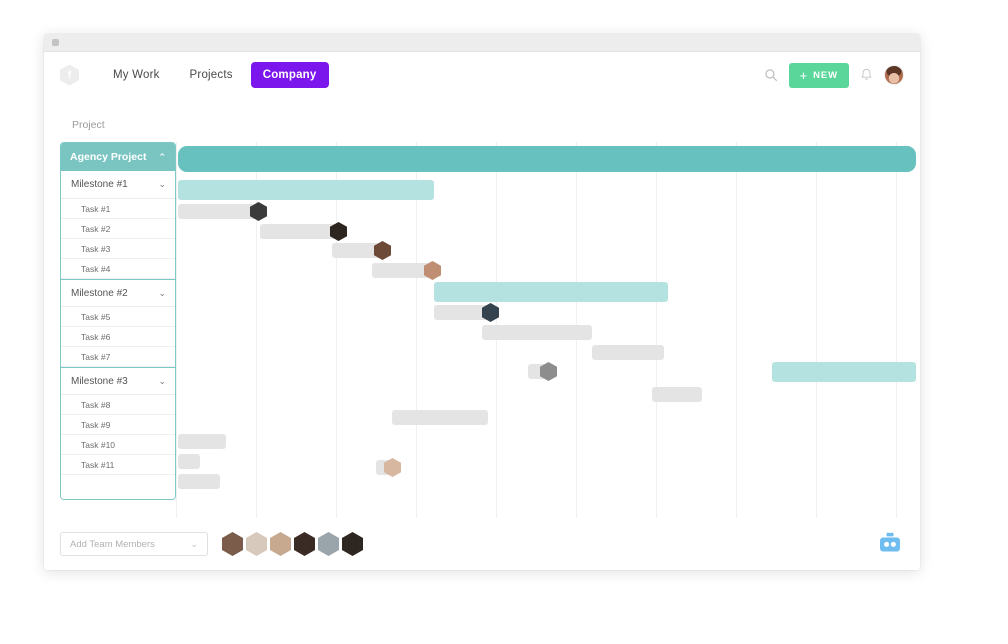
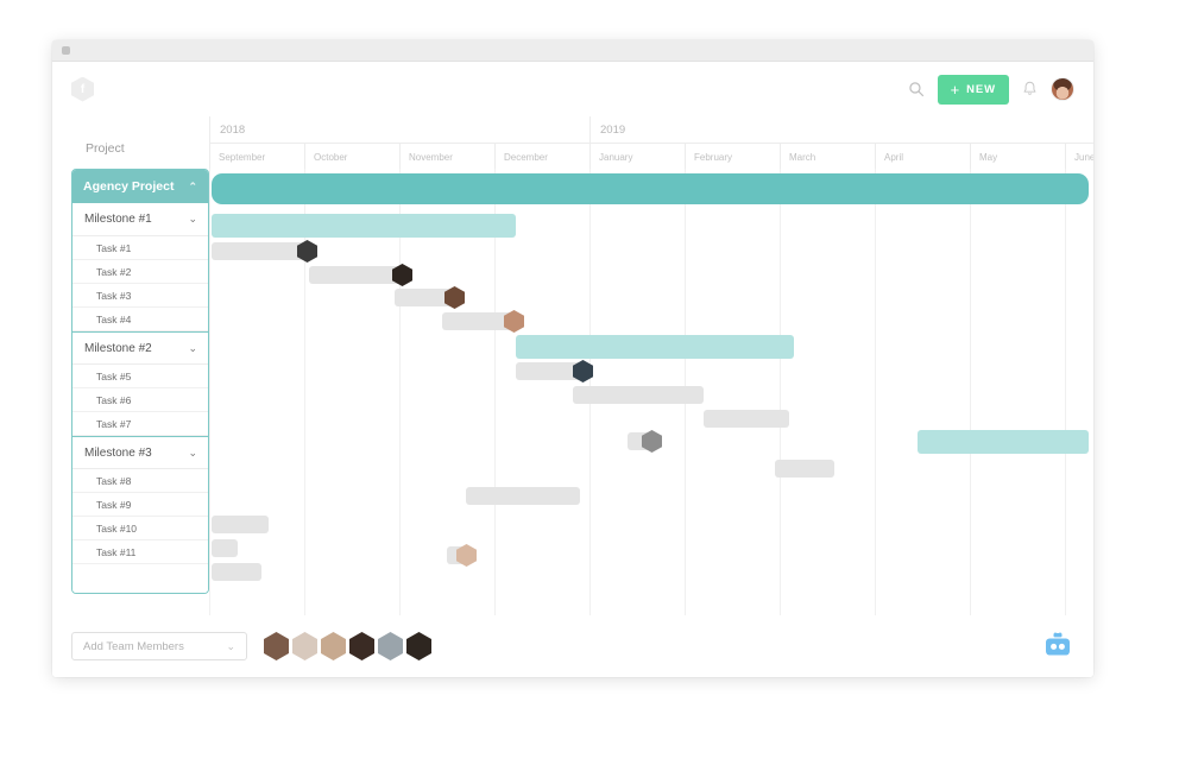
- My Work
- Projects
- Company
  +
  NEW
  Project
+ 2018
+ 2019
+ September
+ October
+ November
+ December
+ January
+ February
+ March
+ April
+ May
+ June
  Agency Project
  ⌃
  Milestone #1
  ⌄
  Task #1
  Task #2
  Task #3
  Task #4
  Milestone #2
  ⌄
  Task #5
  Task #6
  Task #7
  Milestone #3
  ⌄
  Task #8
  Task #9
  Task #10
  Task #11
  Add Team Members
  ⌄
